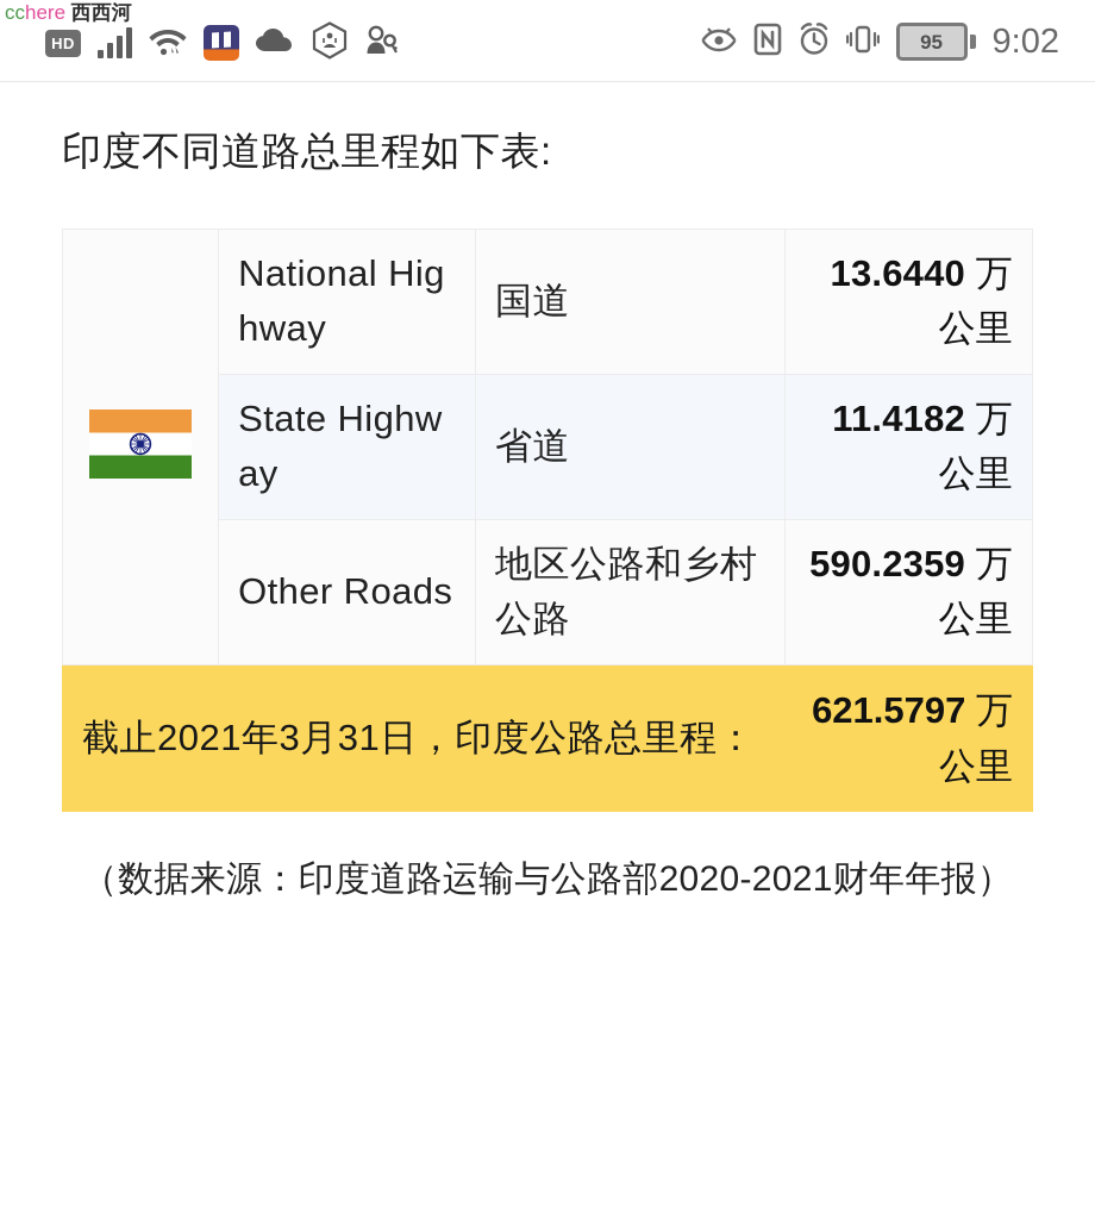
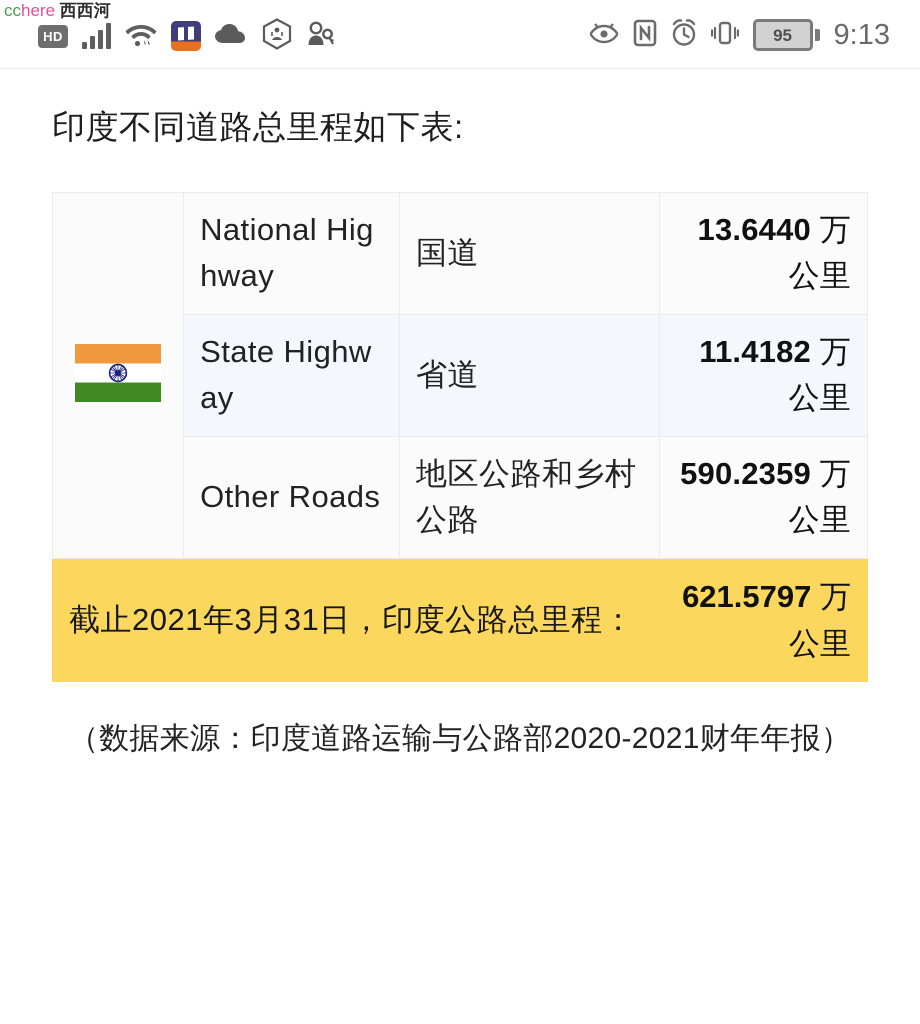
  cchere 西西河
  HD
  95
- 9:02
+ 9:13
  印度不同道路总里程如下表:
  	National Highway	国道	13.6440 万公里
  State Highway	省道	11.4182 万公里
  Other Roads	地区公路和乡村公路	590.2359 万公里
  截止2021年3月31日，印度公路总里程：	621.5797 万公里
  （数据来源：印度道路运输与公路部2020-2021财年年报）
